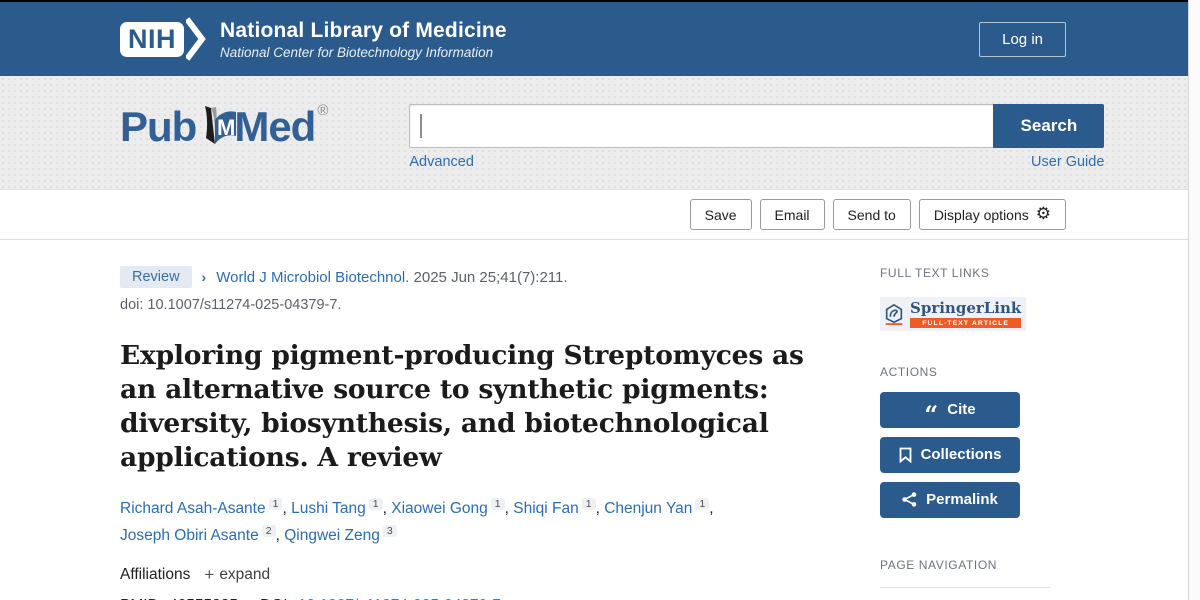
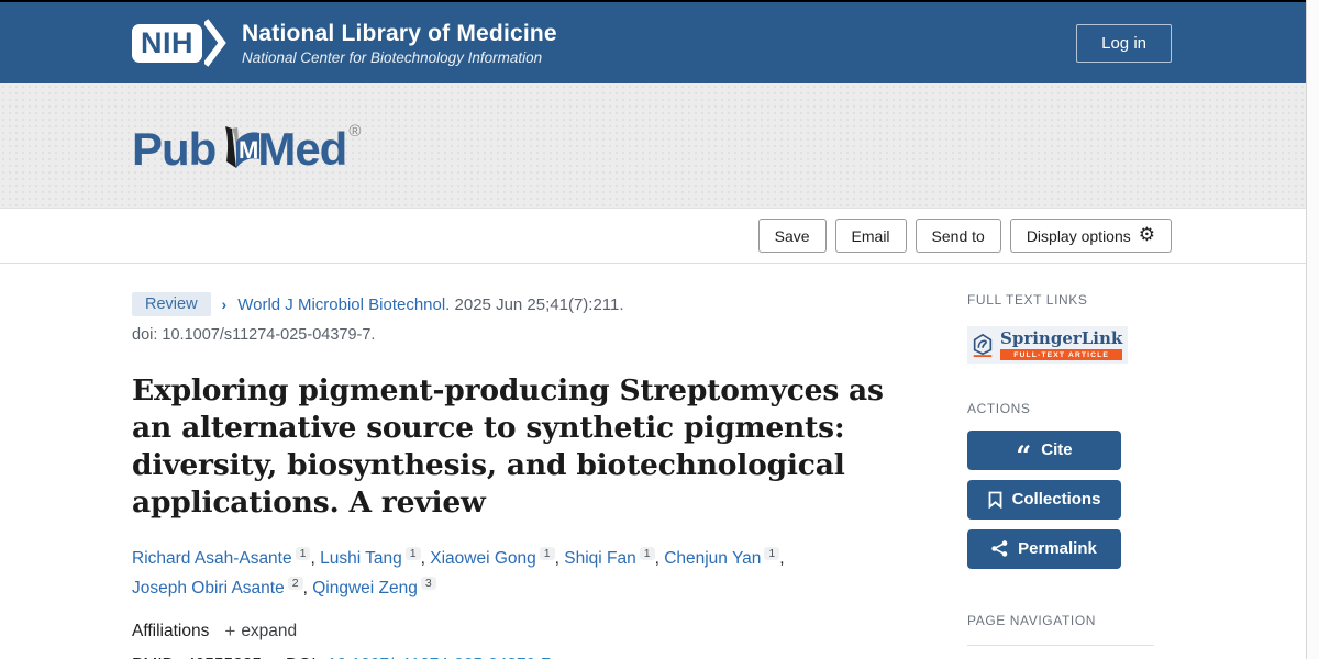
  NIH
  National Library of Medicine
  National Center for Biotechnology Information
  Log in
  Pub
  M
  Med
  ®
- Search
- Advanced
- User Guide
  Save
  Email
  Send to
  Display options
  ⚙
  Review
  ›
  World J Microbiol Biotechnol. 2025 Jun 25;41(7):211.
  doi: 10.1007/s11274-025-04379-7.
  Exploring pigment-producing Streptomyces as an alternative source to synthetic pigments: diversity, biosynthesis, and biotechnological applications. A review
  Richard Asah-Asante 1 , Lushi Tang 1 , Xiaowei Gong 1 , Shiqi Fan 1 , Chenjun Yan 1 , Joseph Obiri Asante 2 , Qingwei Zeng 3
  Affiliations
  +
  expand
  FULL TEXT LINKS
  SpringerLink
  ACTIONS
  “
  Cite
  Collections
  Permalink
  PAGE NAVIGATION
